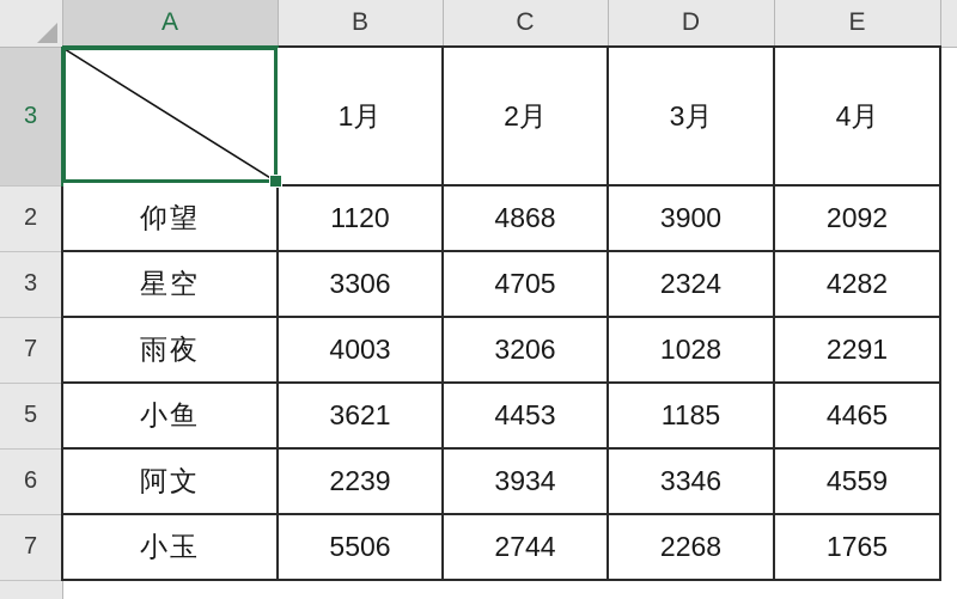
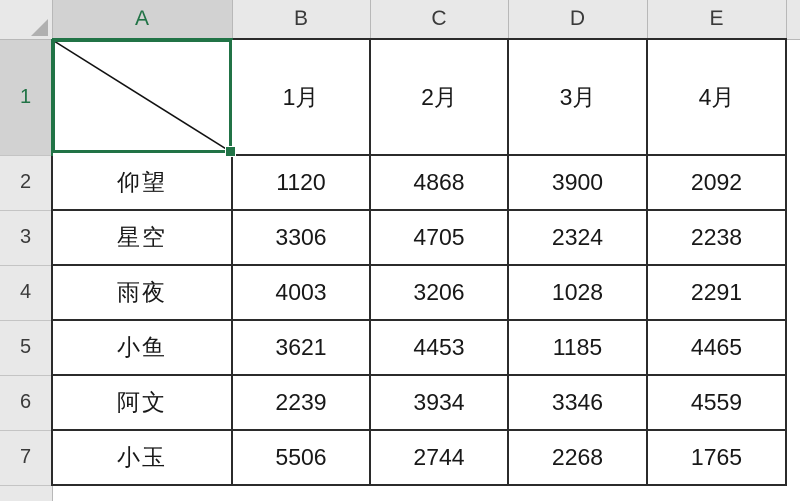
  	A	B	C	D	E
- 3		1月	2月	3月	4月
+ 1		1月	2月	3月	4月
  2	仰望	1120	4868	3900	2092
- 3	星空	3306	4705	2324	4282
+ 3	星空	3306	4705	2324	2238
- 7	雨夜	4003	3206	1028	2291
+ 4	雨夜	4003	3206	1028	2291
  5	小鱼	3621	4453	1185	4465
  6	阿文	2239	3934	3346	4559
  7	小玉	5506	2744	2268	1765
